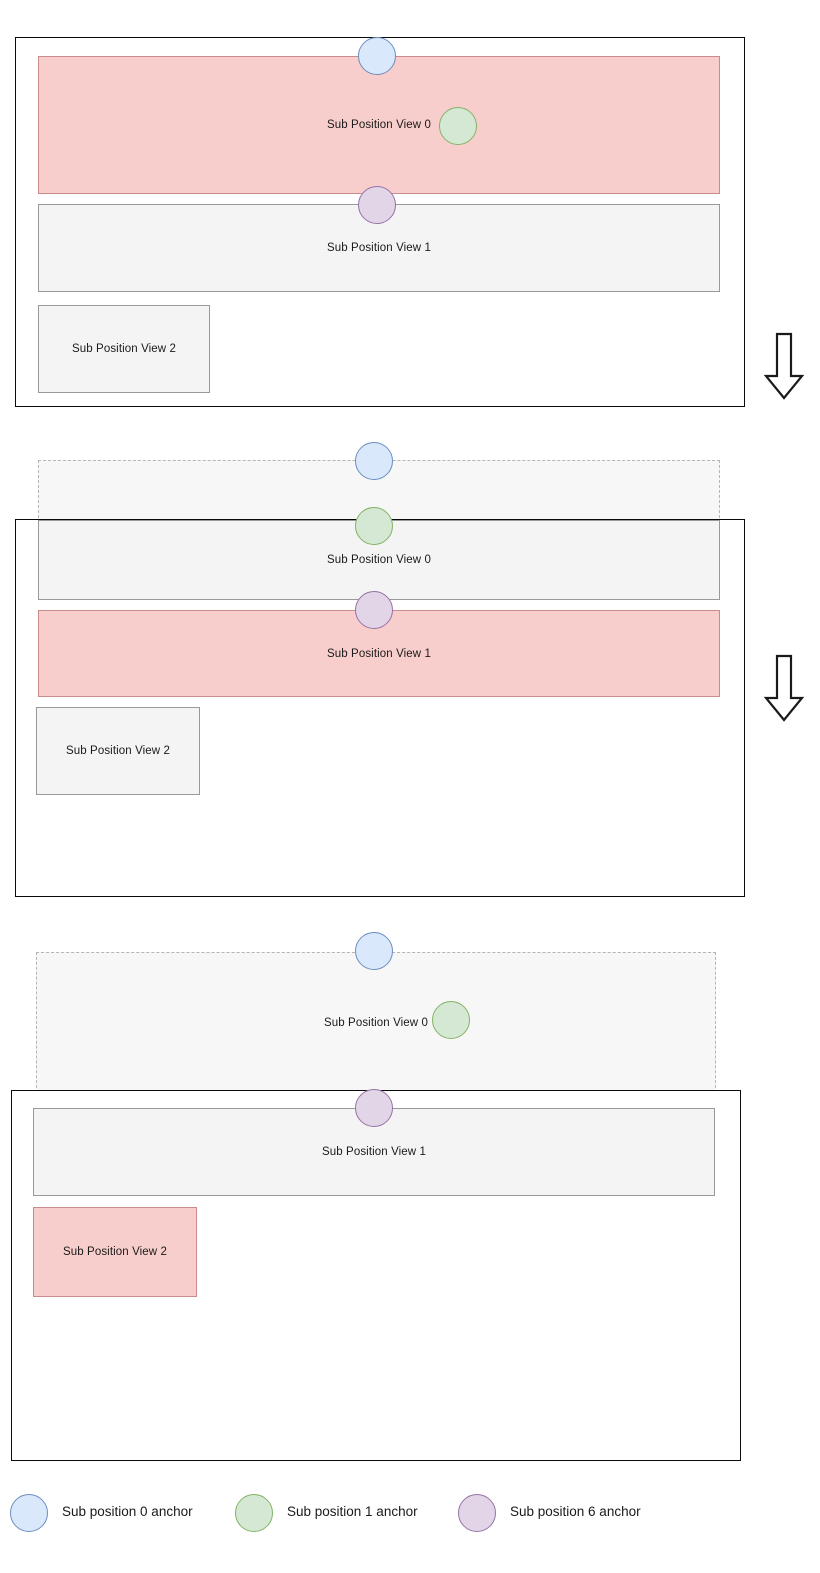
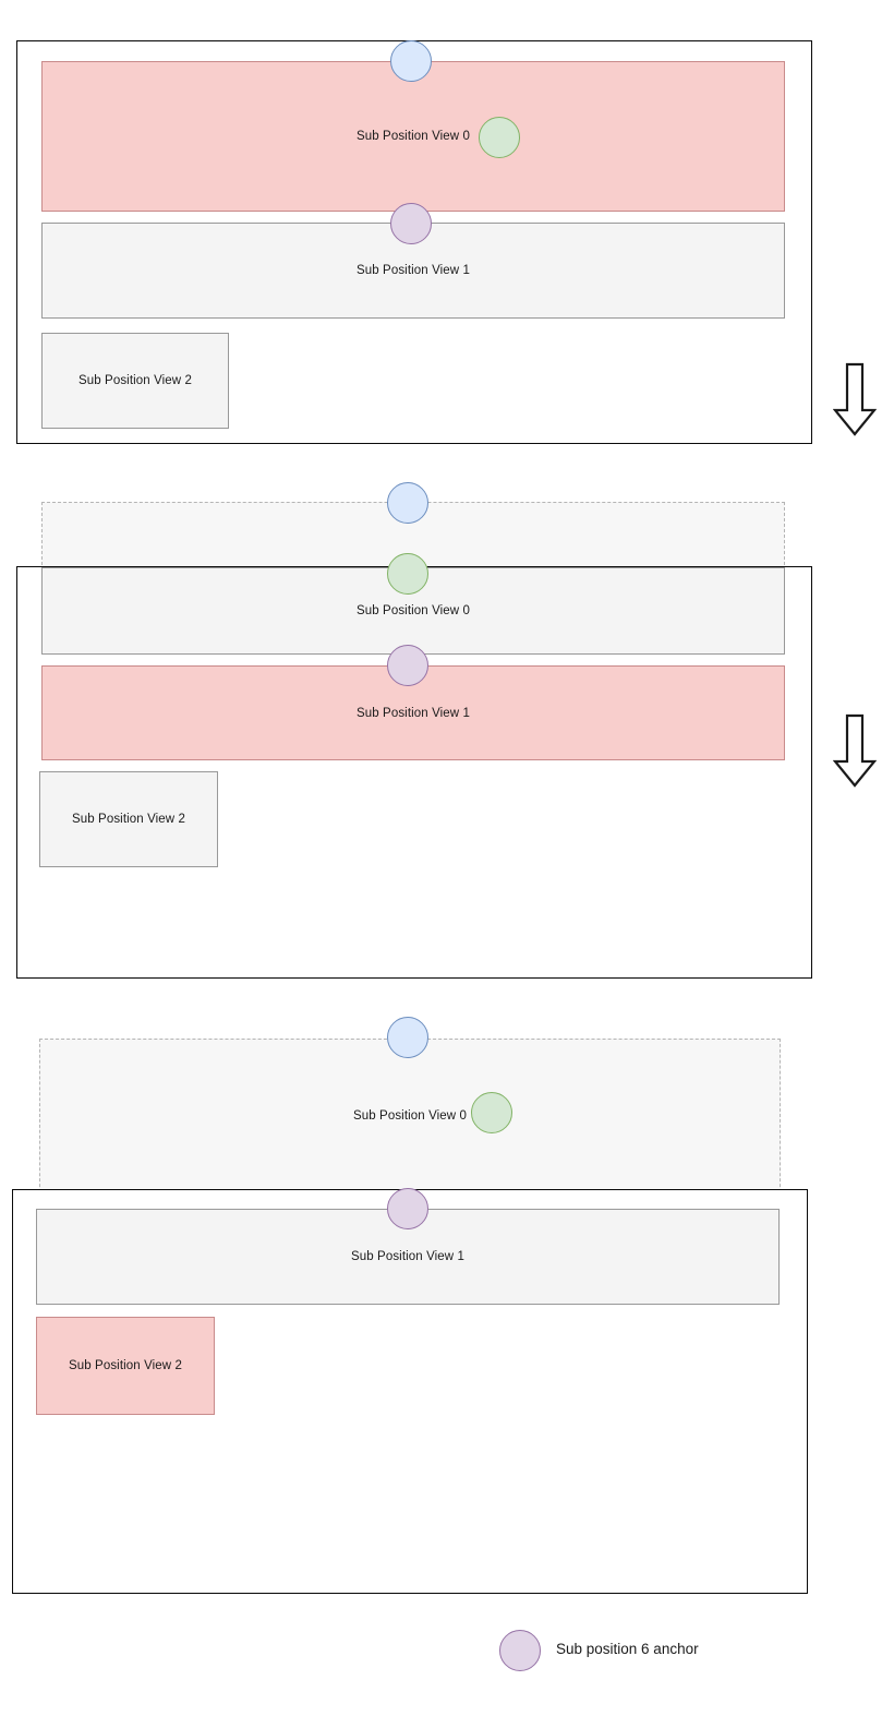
  Sub Position View 0
  Sub Position View 1
  Sub Position View 2
  Sub Position View 0
  Sub Position View 1
  Sub Position View 2
  Sub Position View 0
  Sub Position View 1
  Sub Position View 2
- Sub position 0 anchor
- Sub position 1 anchor
  Sub position 6 anchor
